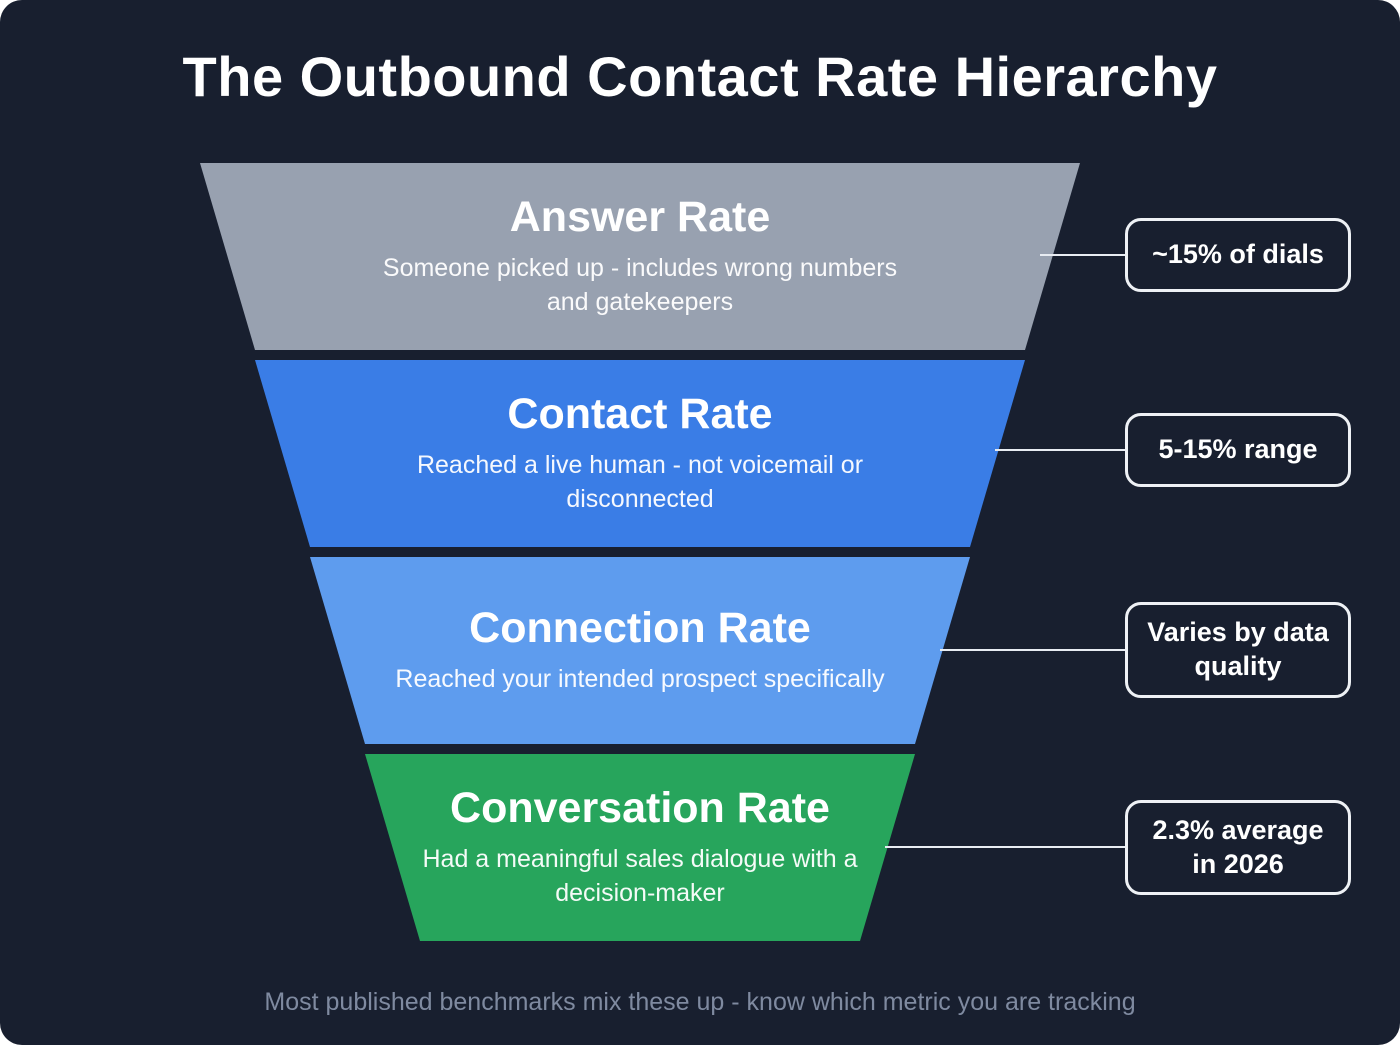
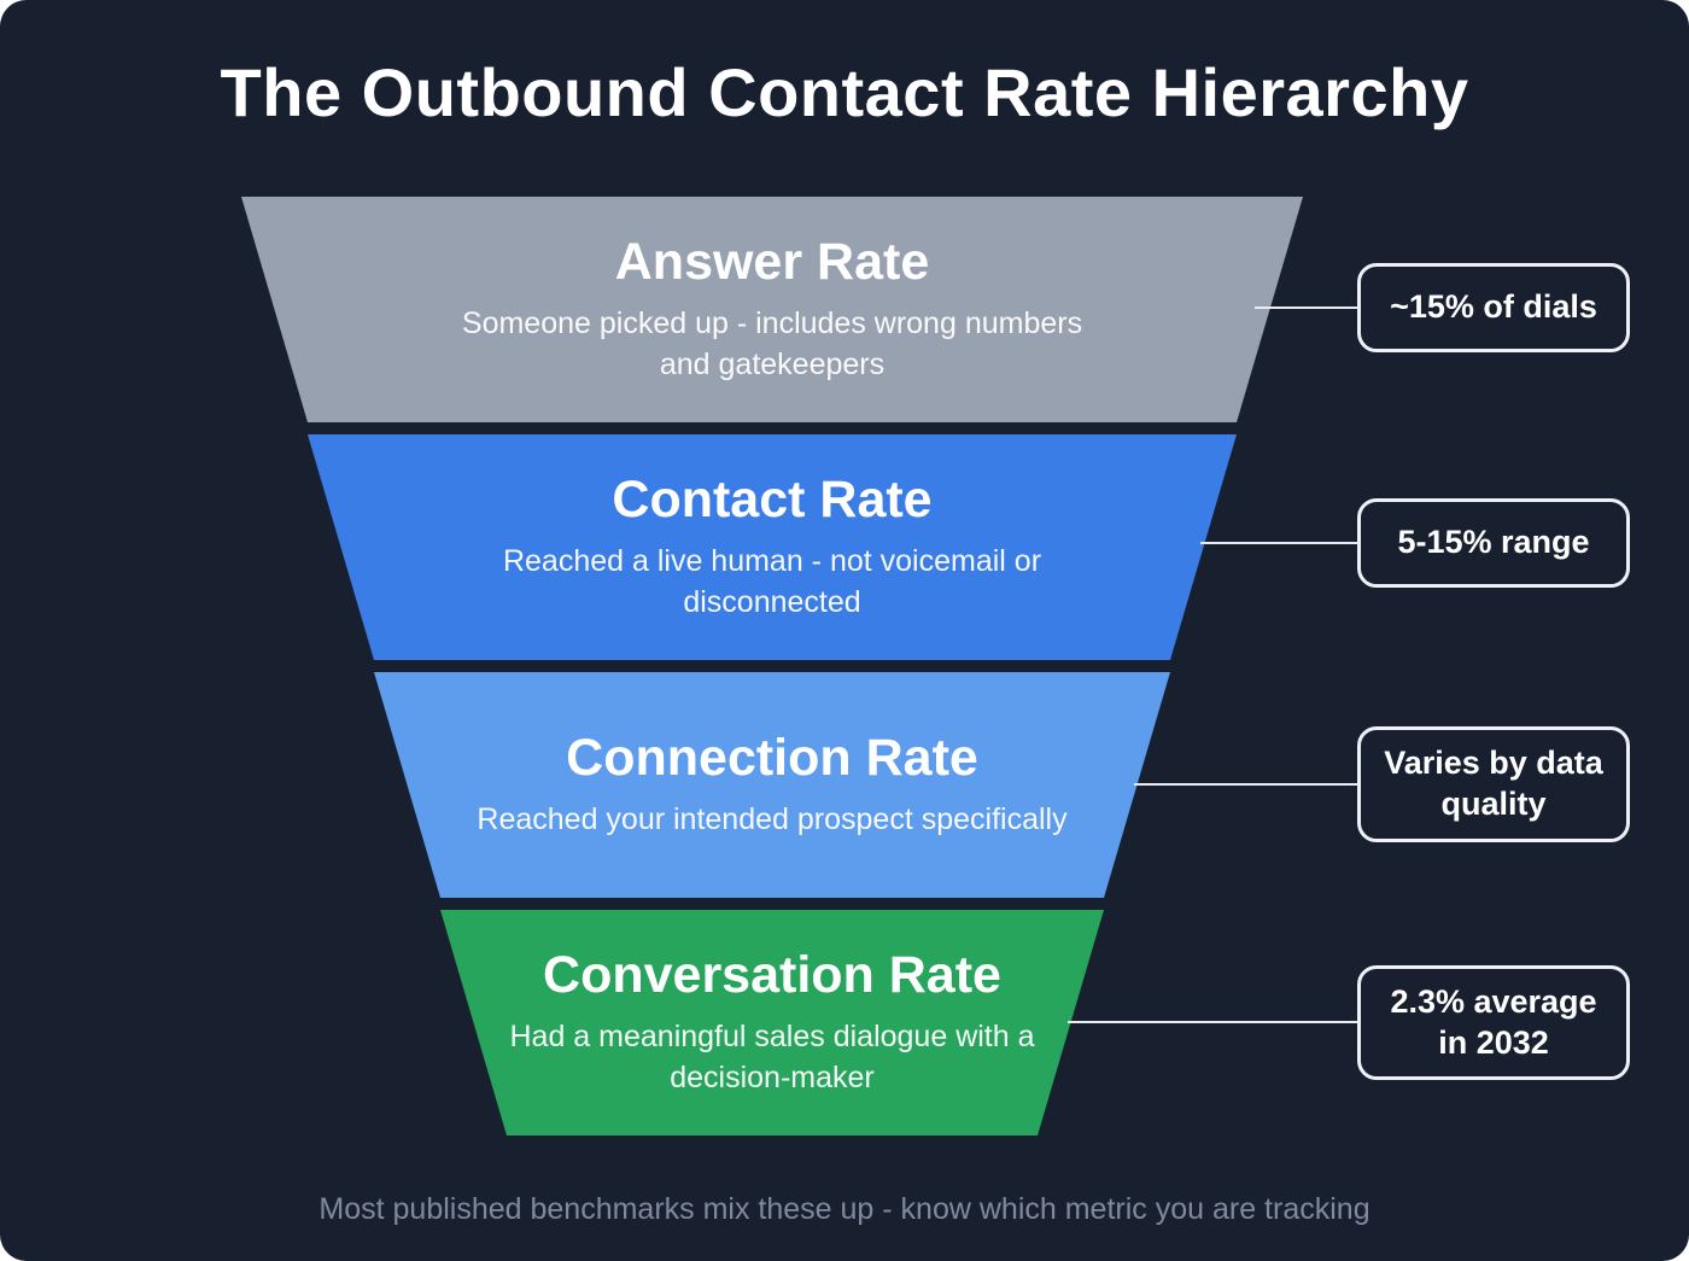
  The Outbound Contact Rate Hierarchy
  Answer Rate
  Someone picked up - includes wrong numbers and gatekeepers
  Contact Rate
  Reached a live human - not voicemail or disconnected
  Connection Rate
  Reached your intended prospect specifically
  Conversation Rate
  Had a meaningful sales dialogue with a decision-maker
  ~15% of dials
  5-15% range
  Varies by data quality
- 2.3% average in 2026
+ 2.3% average in 2032
  Most published benchmarks mix these up - know which metric you are tracking
